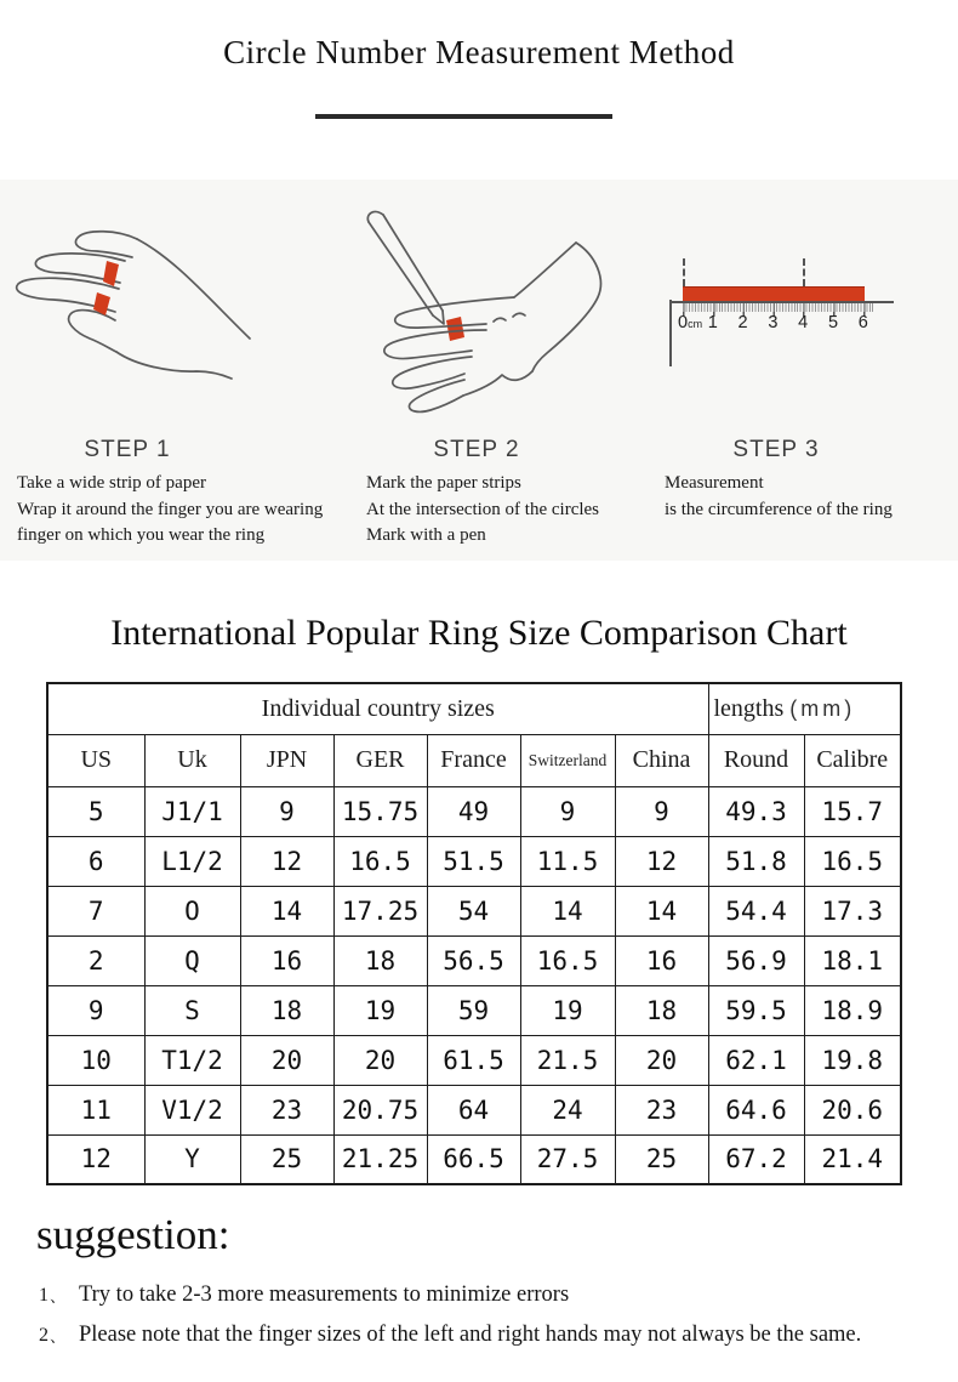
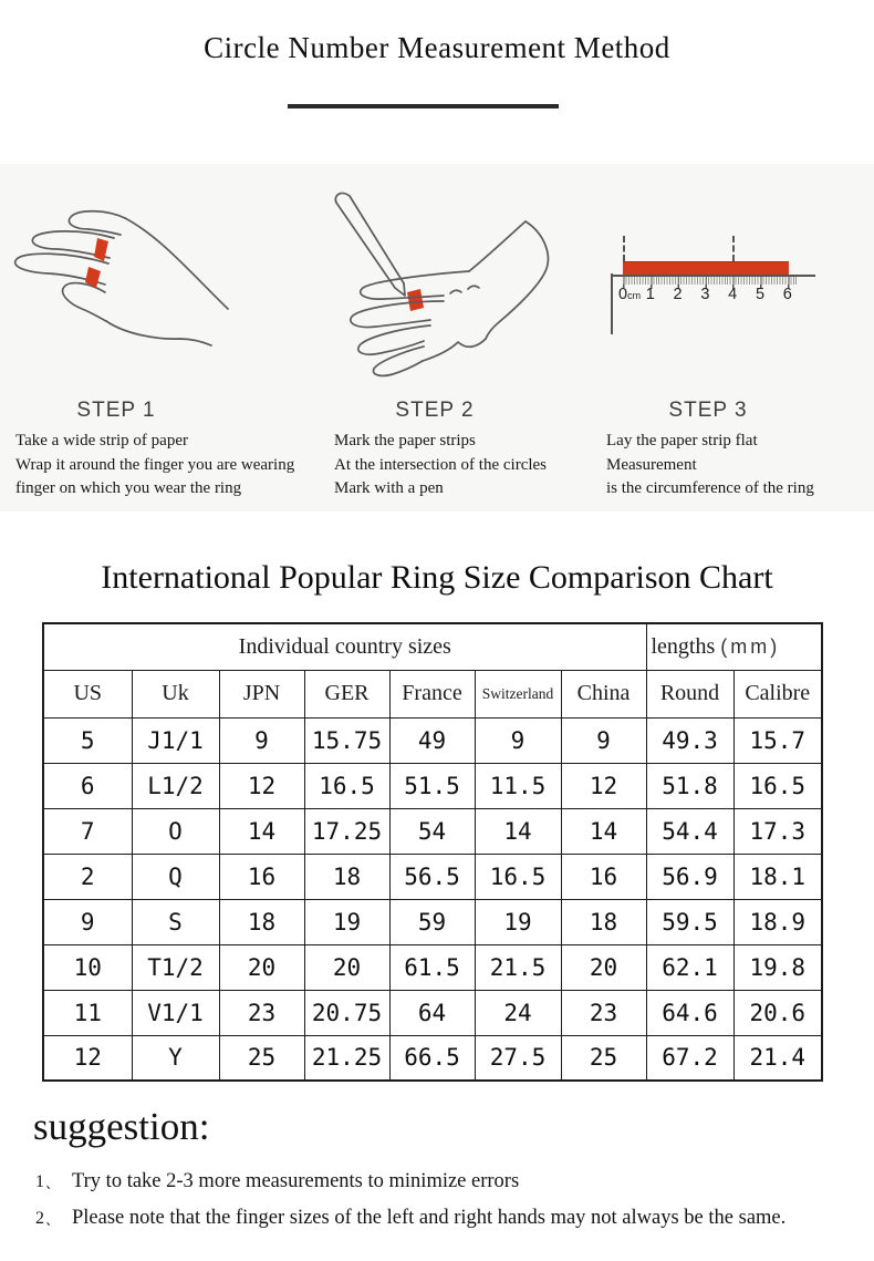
  Circle Number Measurement Method
  0cm
  1
  2
  3
  4
  5
  6
  STEP 1
  STEP 2
  STEP 3
  Take a wide strip of paper
  Wrap it around the finger you are wearing
  finger on which you wear the ring
  Mark the paper strips
  At the intersection of the circles
  Mark with a pen
+ Lay the paper strip flat
  Measurement
  is the circumference of the ring
  International Popular Ring Size Comparison Chart
  Individual country sizes	lengths (mm)
  US	Uk	JPN	GER	France	Switzerland	China	Round	Calibre
  5	J1/1	9	15.75	49	9	9	49.3	15.7
  6	L1/2	12	16.5	51.5	11.5	12	51.8	16.5
  7	O	14	17.25	54	14	14	54.4	17.3
  2	Q	16	18	56.5	16.5	16	56.9	18.1
  9	S	18	19	59	19	18	59.5	18.9
  10	T1/2	20	20	61.5	21.5	20	62.1	19.8
- 11	V1/2	23	20.75	64	24	23	64.6	20.6
+ 11	V1/1	23	20.75	64	24	23	64.6	20.6
  12	Y	25	21.25	66.5	27.5	25	67.2	21.4
  suggestion:
  1、 Try to take 2-3 more measurements to minimize errors
  2、 Please note that the finger sizes of the left and right hands may not always be the same.
